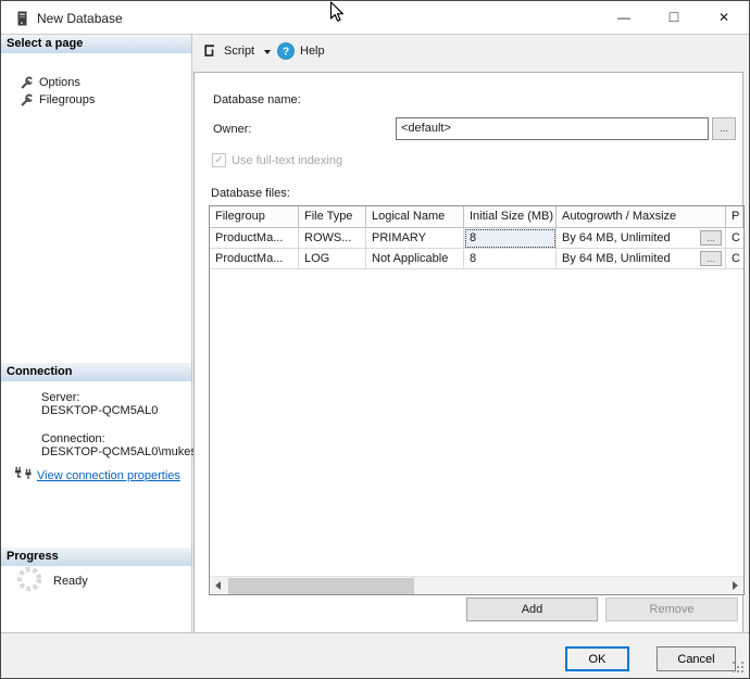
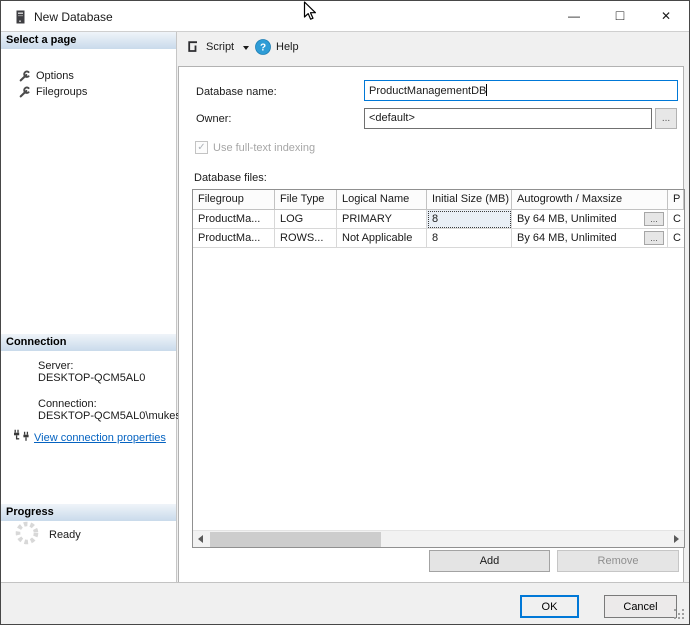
  New Database
  —
  □
  ✕
  Select a page
  Options
  Filegroups
  Connection
  Server:
  DESKTOP-QCM5AL0
  Connection:
  DESKTOP-QCM5AL0\muke
  View connection properties
  Progress
  Ready
  Script
  ?
  Help
  Database name:
+ ProductManagementDB
  Owner:
  <default>
  ...
  ✓
  Use full-text indexing
  Database files:
  Filegroup
  File Type
  Logical Name
  Initial Size (MB)
  Autogrowth / Maxsize
  P
  ProductMa...
- ROWS...
+ LOG
  PRIMARY
  8
  By 64 MB, Unlimited
  ...
  C
  ProductMa...
- LOG
+ ROWS...
  Not Applicable
  8
  By 64 MB, Unlimited
  ...
  C
  Add
  Remove
  OK
  Cancel
